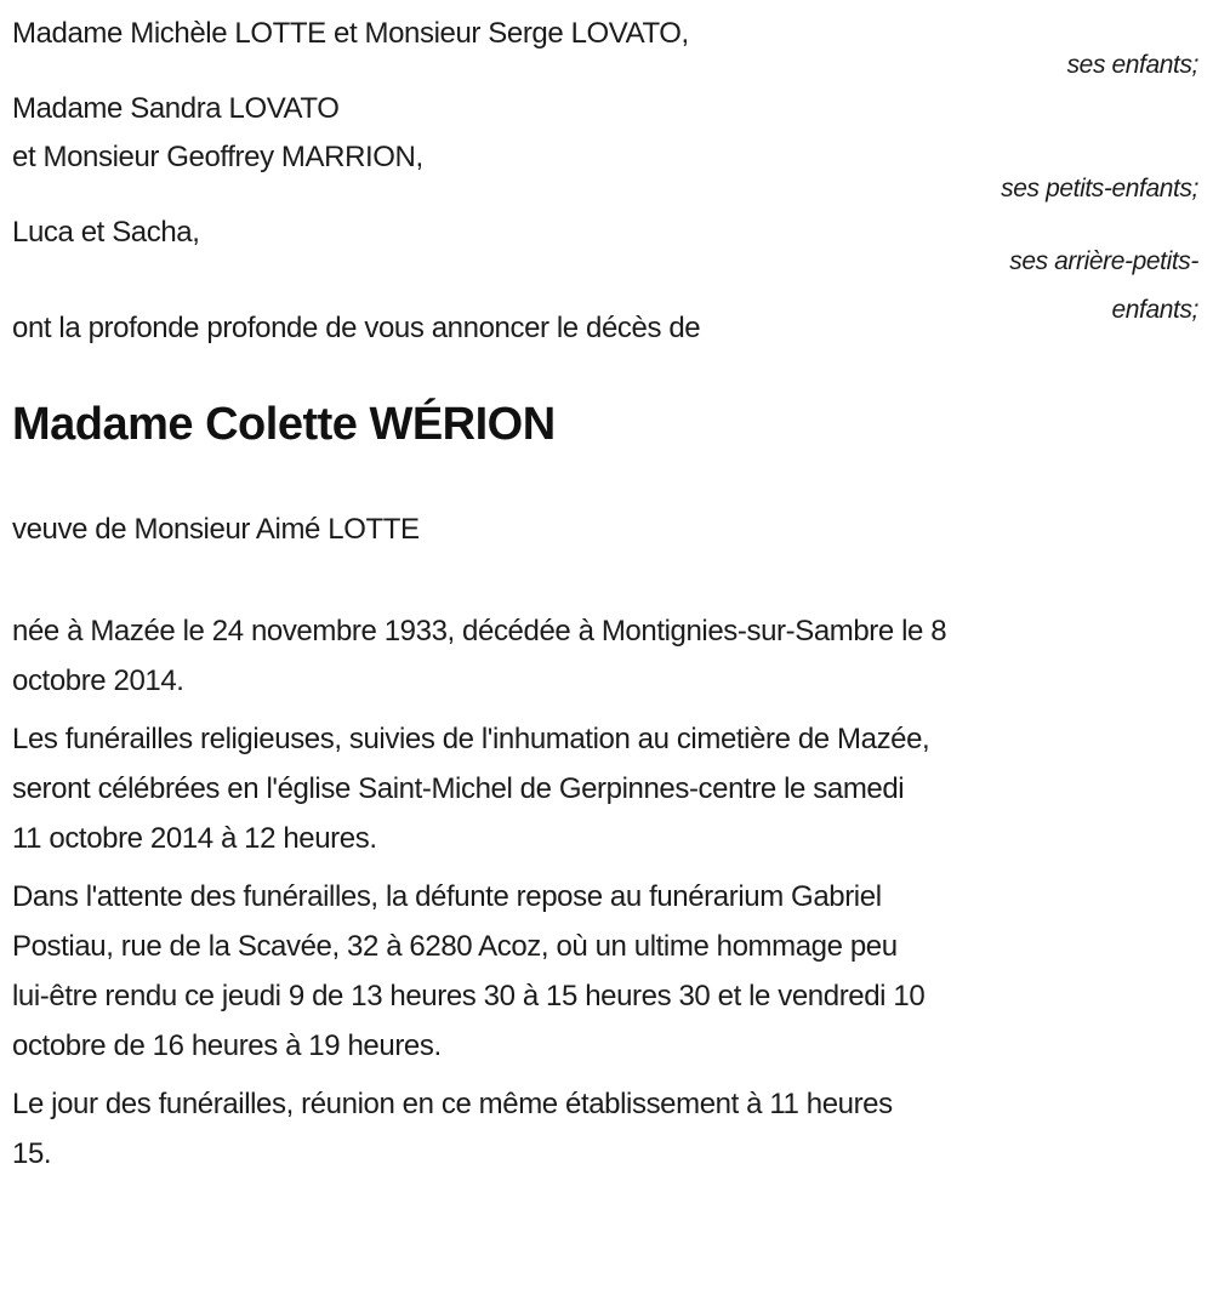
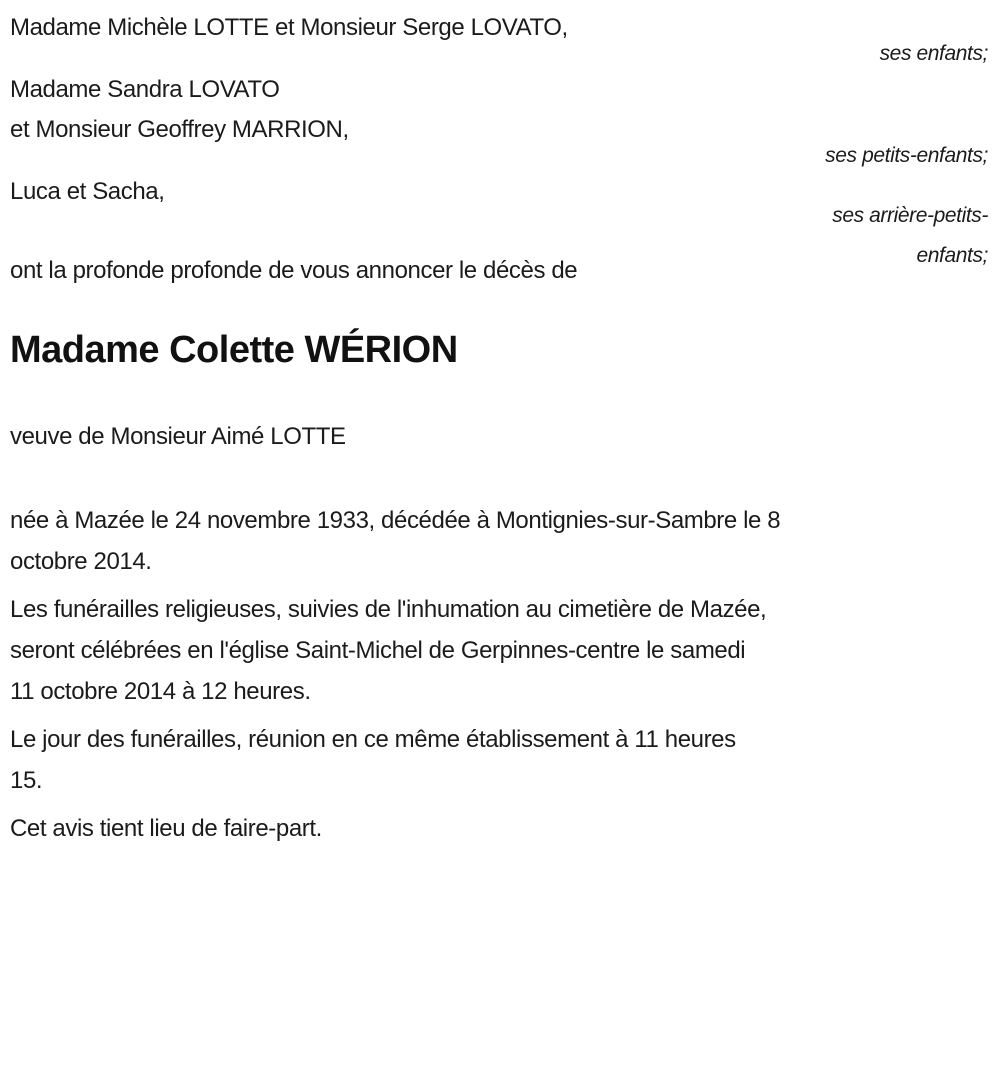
  Madame Michèle LOTTE et Monsieur Serge LOVATO,
  ses enfants;
  Madame Sandra LOVATO
  et Monsieur Geoffrey MARRION,
  ses petits-enfants;
  Luca et Sacha,
  ses arrière-petits-
  enfants;
  ont la profonde profonde de vous annoncer le décès de
  Madame Colette WÉRION
  veuve de Monsieur Aimé LOTTE
  née à Mazée le 24 novembre 1933, décédée à Montignies-sur-Sambre le 8
  octobre 2014.
  Les funérailles religieuses, suivies de l'inhumation au cimetière de Mazée,
  seront célébrées en l'église Saint-Michel de Gerpinnes-centre le samedi
  11 octobre 2014 à 12 heures.
- Dans l'attente des funérailles, la défunte repose au funérarium Gabriel
- Postiau, rue de la Scavée, 32 à 6280 Acoz, où un ultime hommage peu
- lui-être rendu ce jeudi 9 de 13 heures 30 à 15 heures 30 et le vendredi 10
- octobre de 16 heures à 19 heures.
  Le jour des funérailles, réunion en ce même établissement à 11 heures
  15.
+ Cet avis tient lieu de faire-part.
